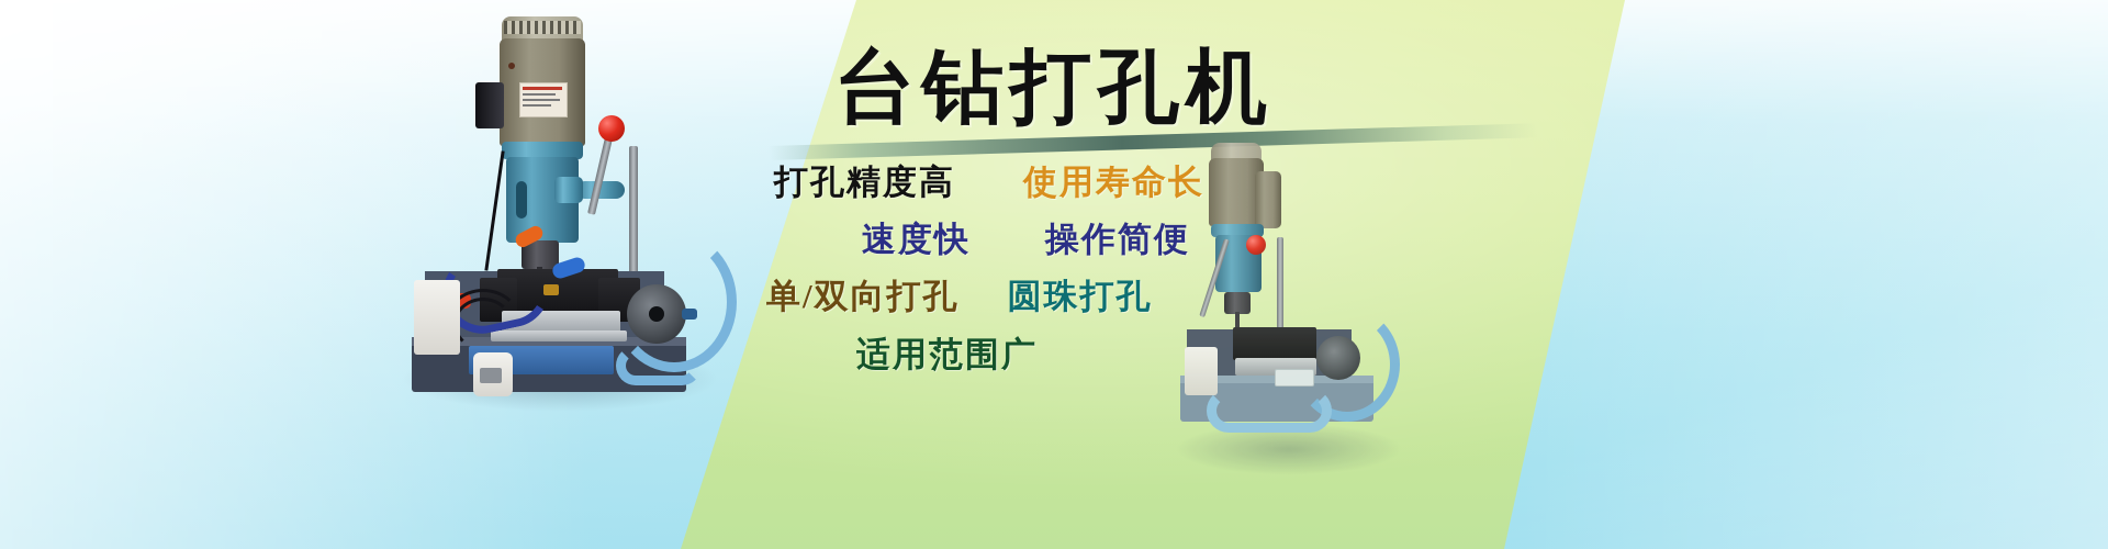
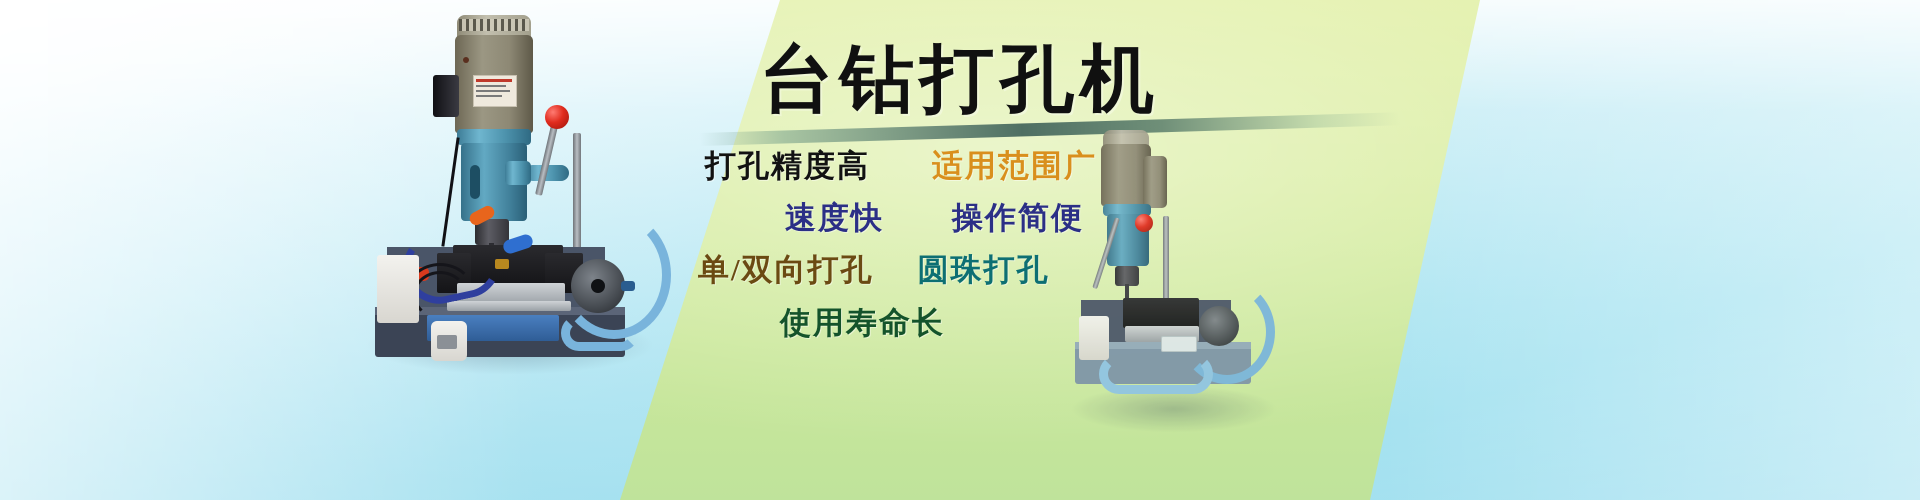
  台钻打孔机
- 打孔精度高 使用寿命长
+ 打孔精度高 适用范围广
  速度快 操作简便
  单/双向打孔 圆珠打孔
- 适用范围广
+ 使用寿命长
